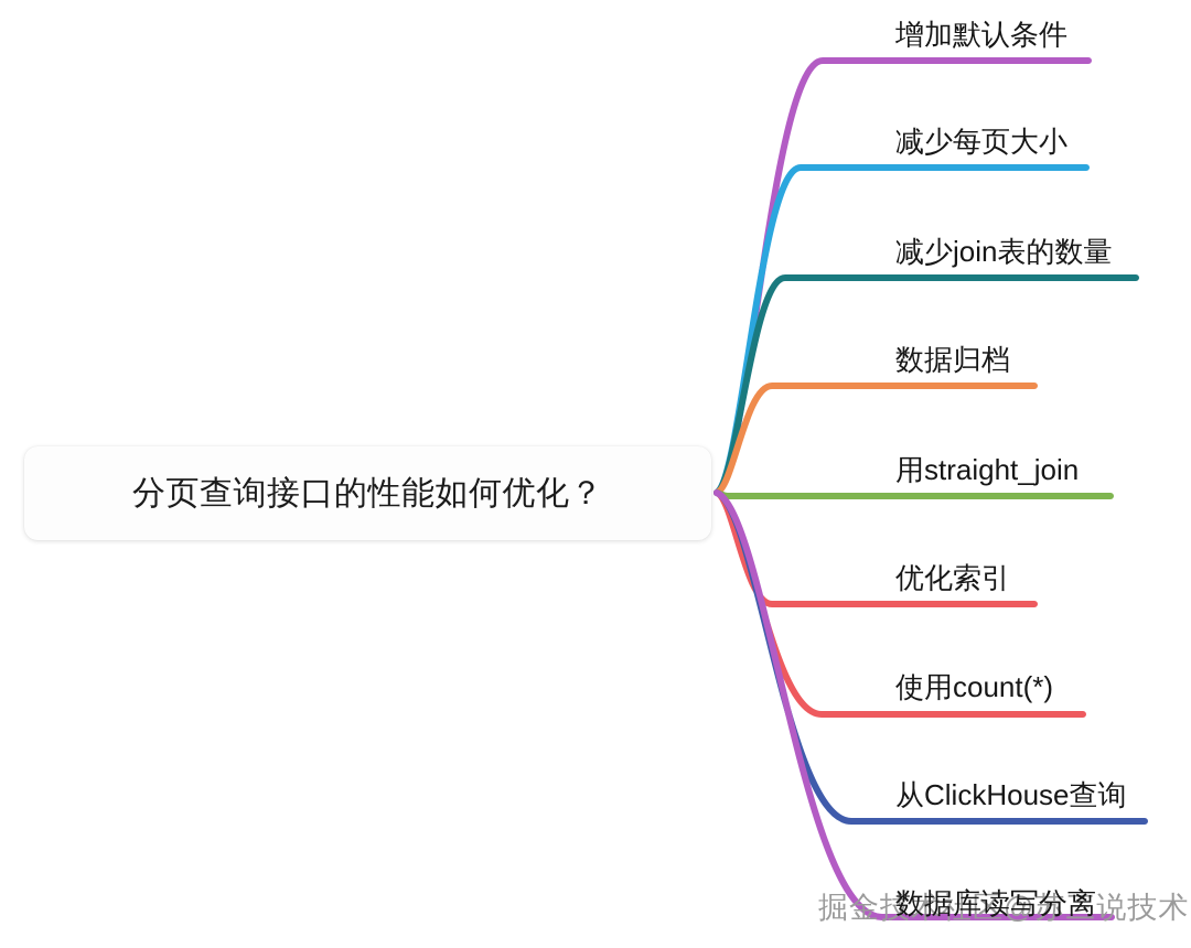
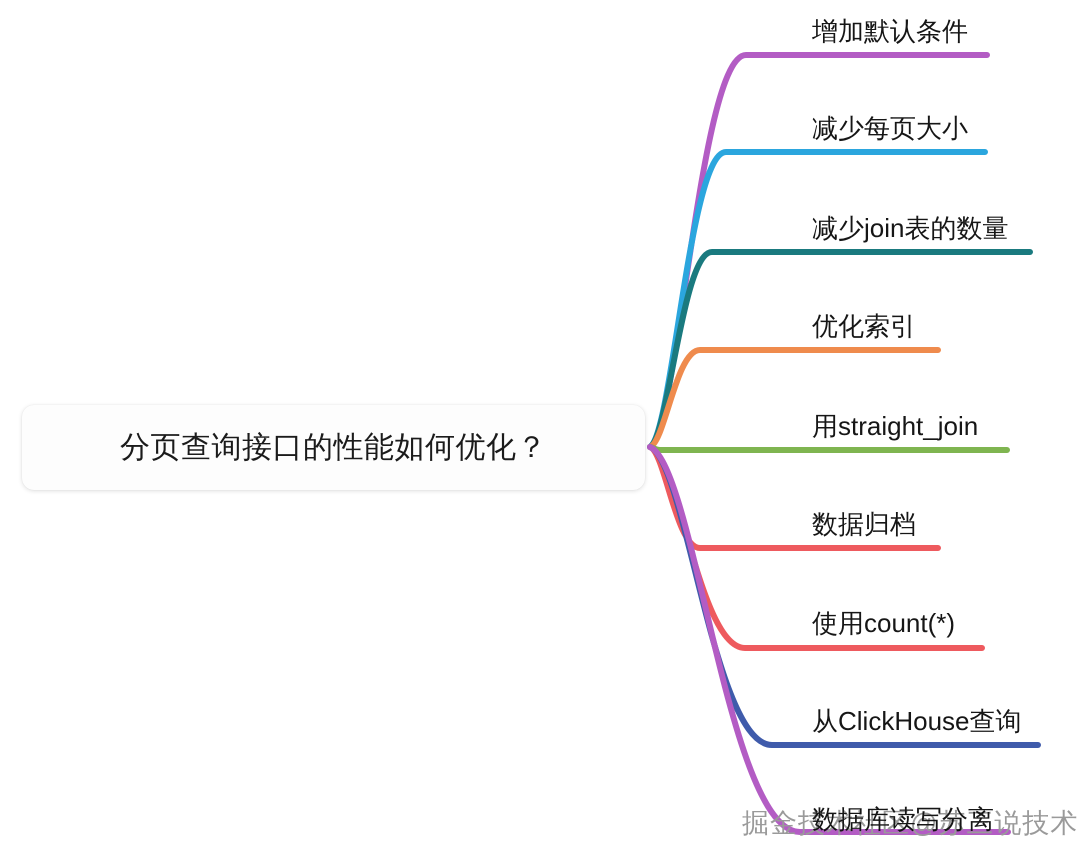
  分页查询接口的性能如何优化？
  增加默认条件
  减少每页大小
  减少join表的数量
- 数据归档
+ 优化索引
  用straight_join
- 优化索引
+ 数据归档
  使用count(*)
  从ClickHouse查询
  数据库读写分离
  掘金技术社区@苏三说技术
